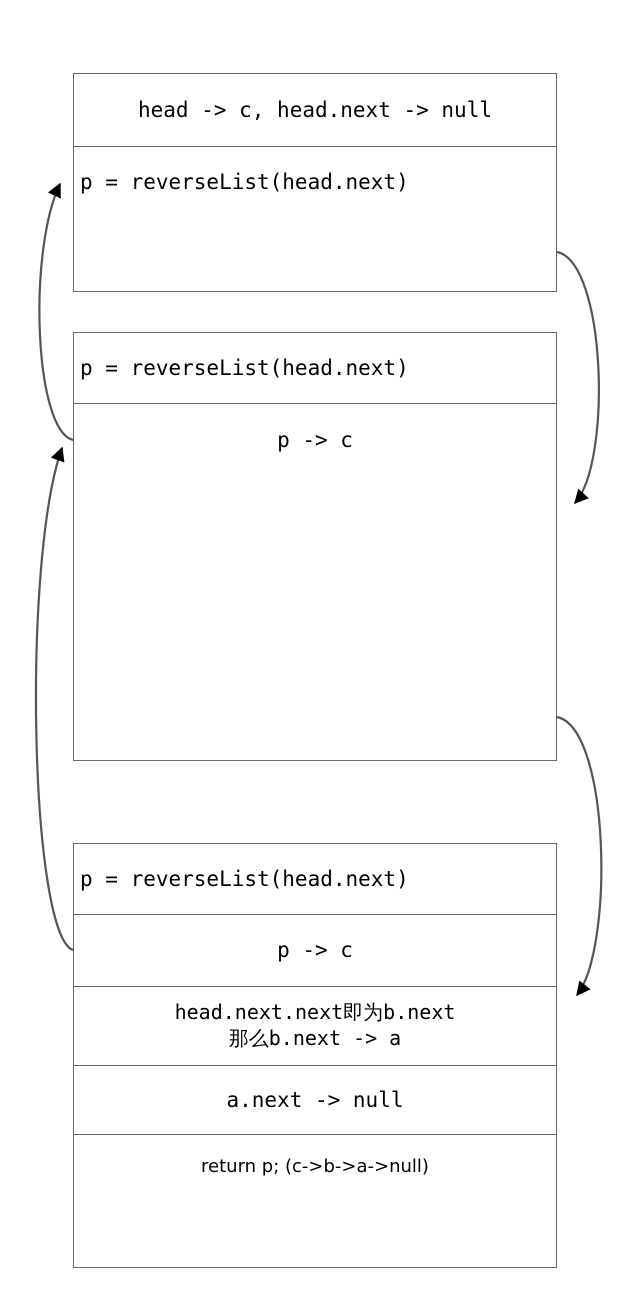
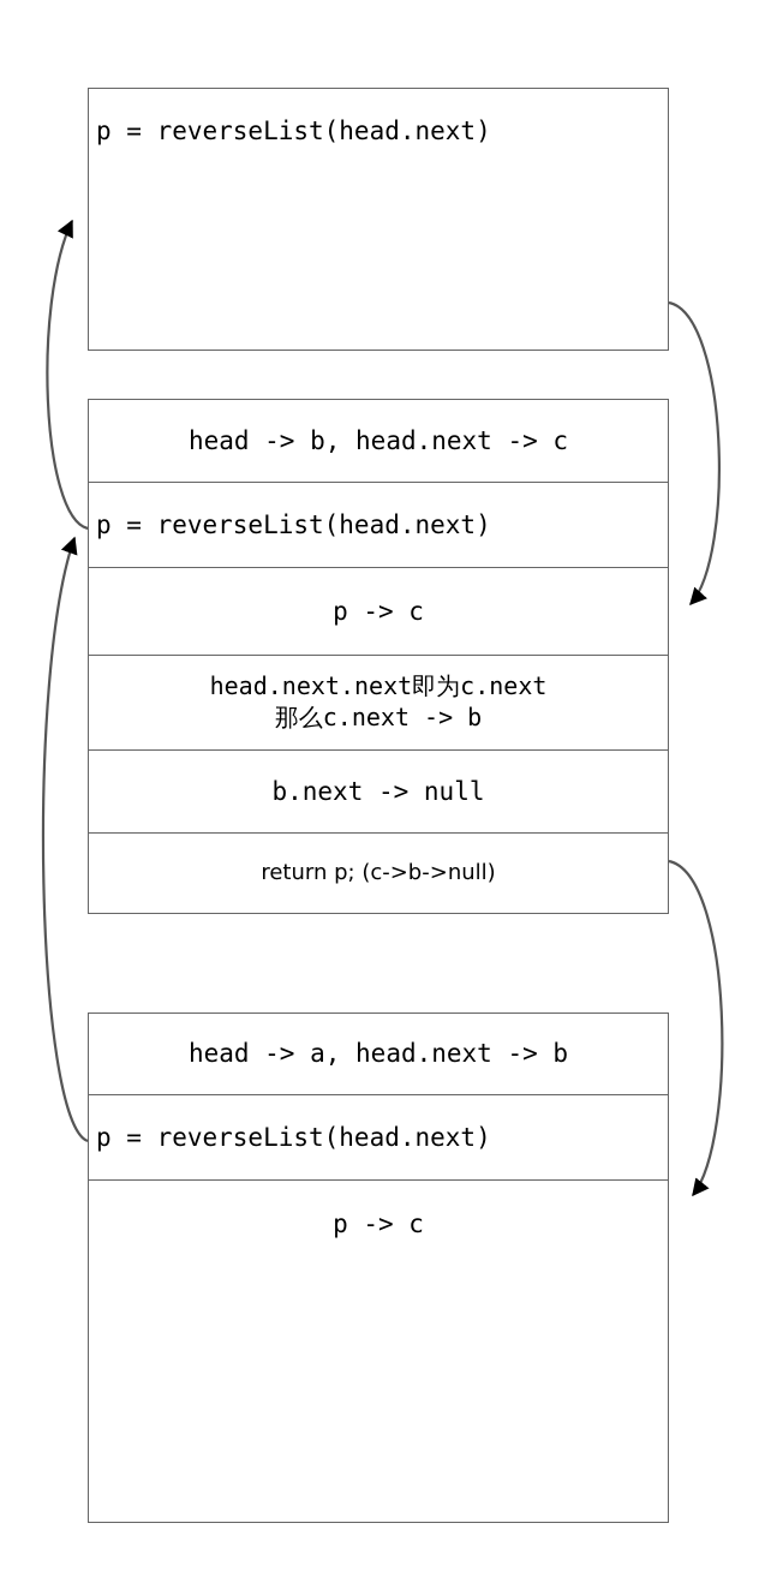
- head -> c, head.next -> null
  p = reverseList(head.next)
+ head -> b, head.next -> c
  p = reverseList(head.next)
  p -> c
+ head.next.next即为c.next
+ 那么c.next -> b
+ b.next -> null
+ return p; (c->b->null)
+ head -> a, head.next -> b
  p = reverseList(head.next)
  p -> c
- head.next.next即为b.next
- 那么b.next -> a
- a.next -> null
- return p; (c->b->a->null)
